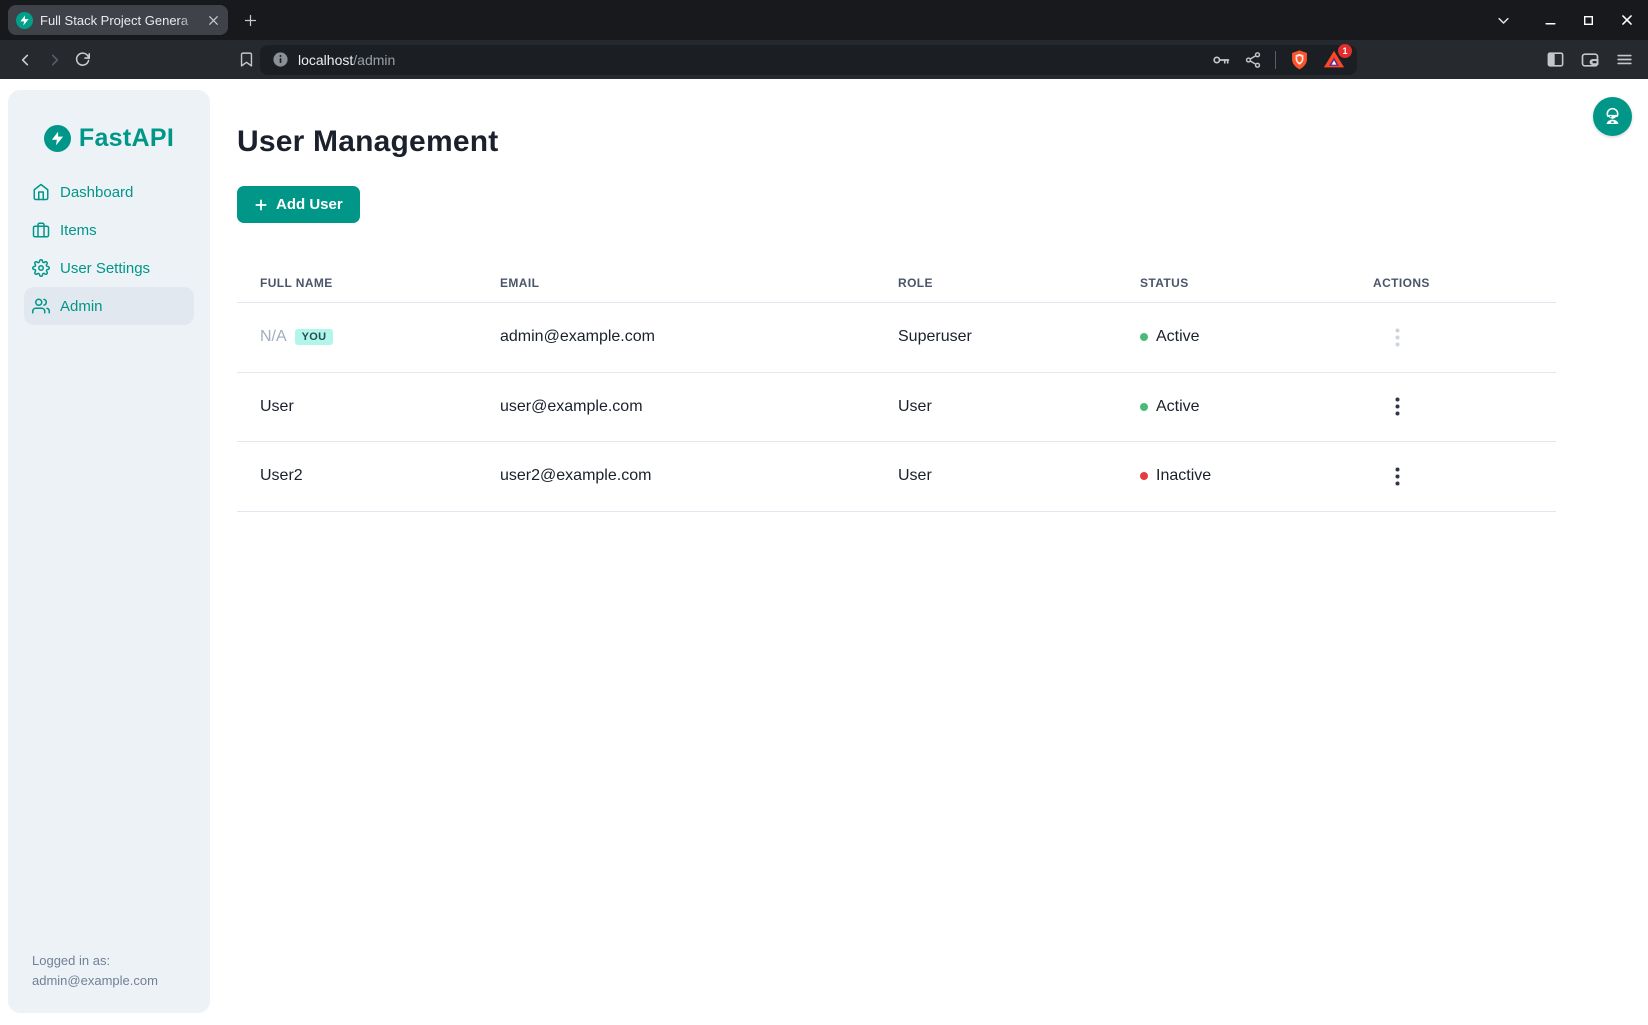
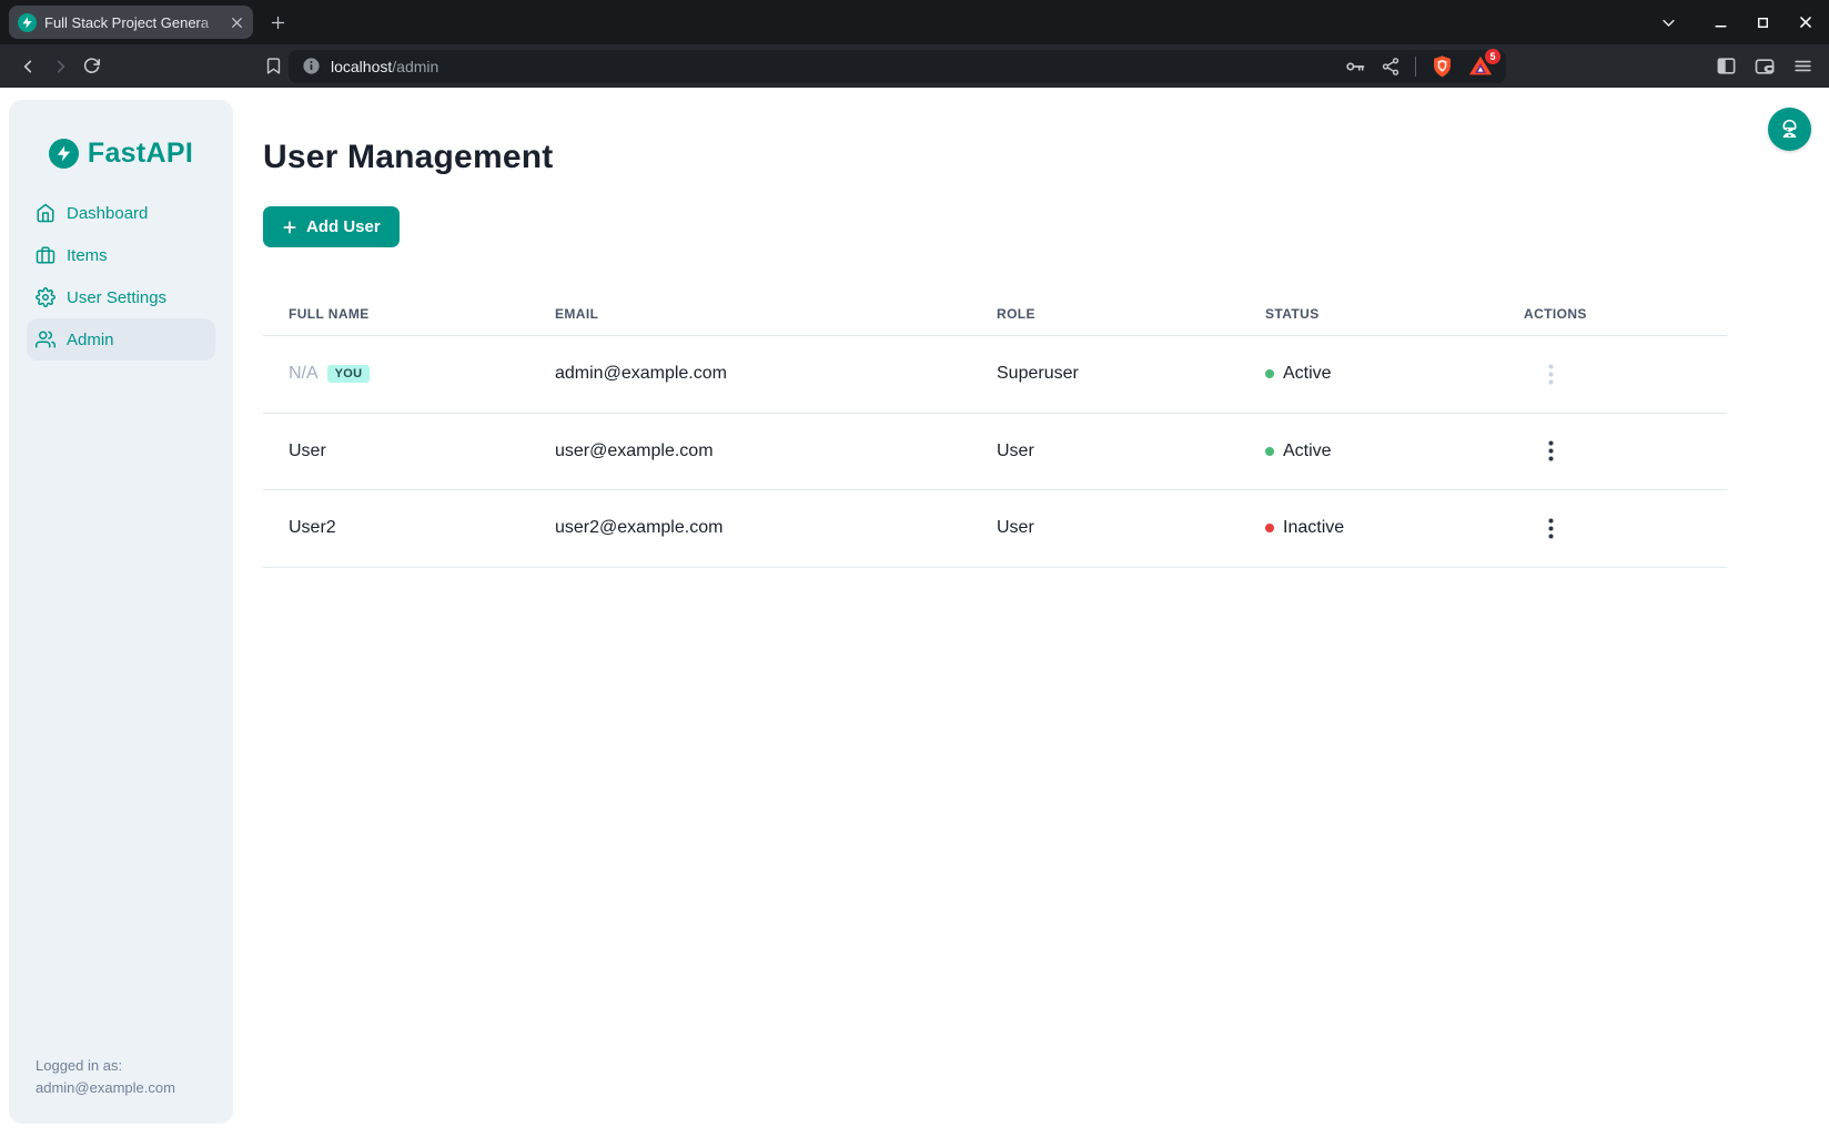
  Full Stack Project Genera
  localhost/admin
- 1
+ 5
  FastAPI
  Dashboard
  Items
  User Settings
  Admin
  Logged in as:
  admin@example.com
  User Management
  Add User
  FULL NAME
  EMAIL
  ROLE
  STATUS
  ACTIONS
  N/A
  YOU
  admin@example.com
  Superuser
  Active
  User
  user@example.com
  User
  Active
  User2
  user2@example.com
  User
  Inactive
